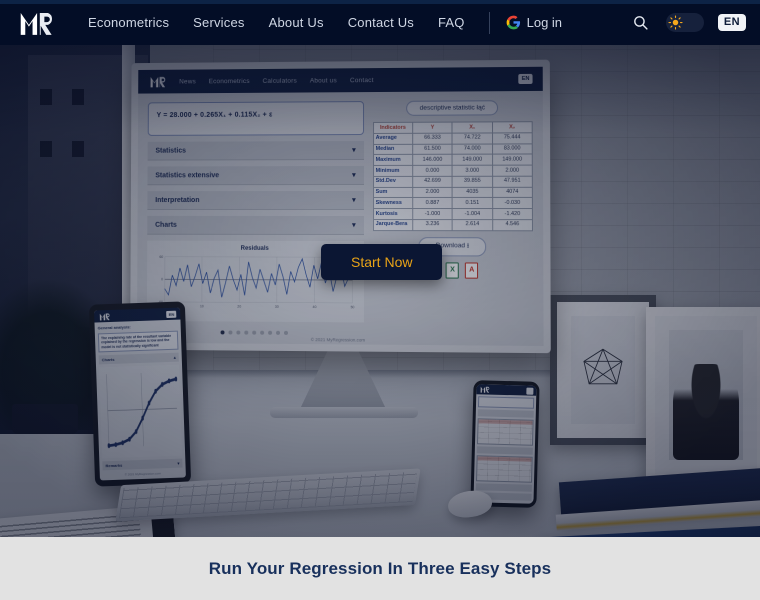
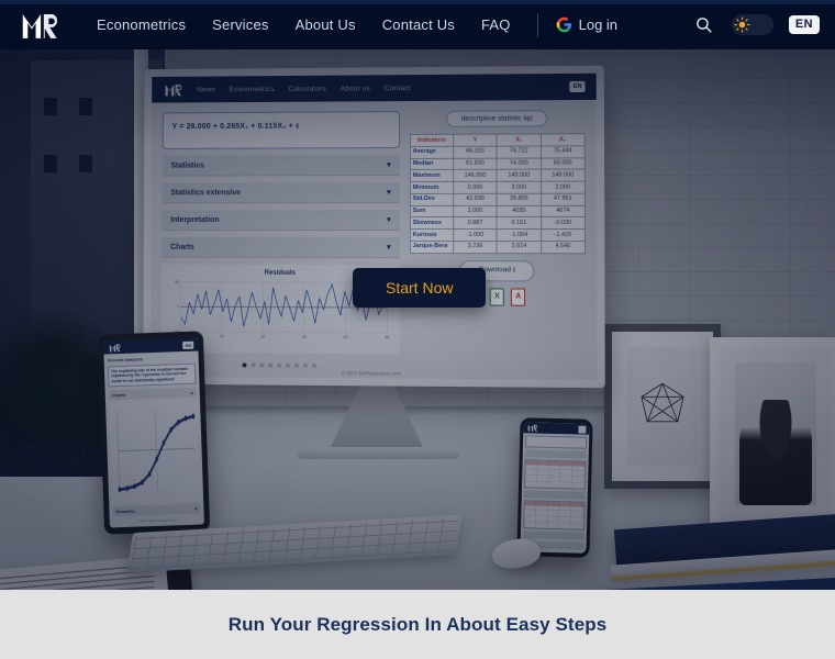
  Econometrics
  Services
  About Us
  Contact Us
  FAQ
  Log in
  EN
  Start Now
- Run Your Regression In Three Easy Steps
+ Run Your Regression In About Easy Steps
